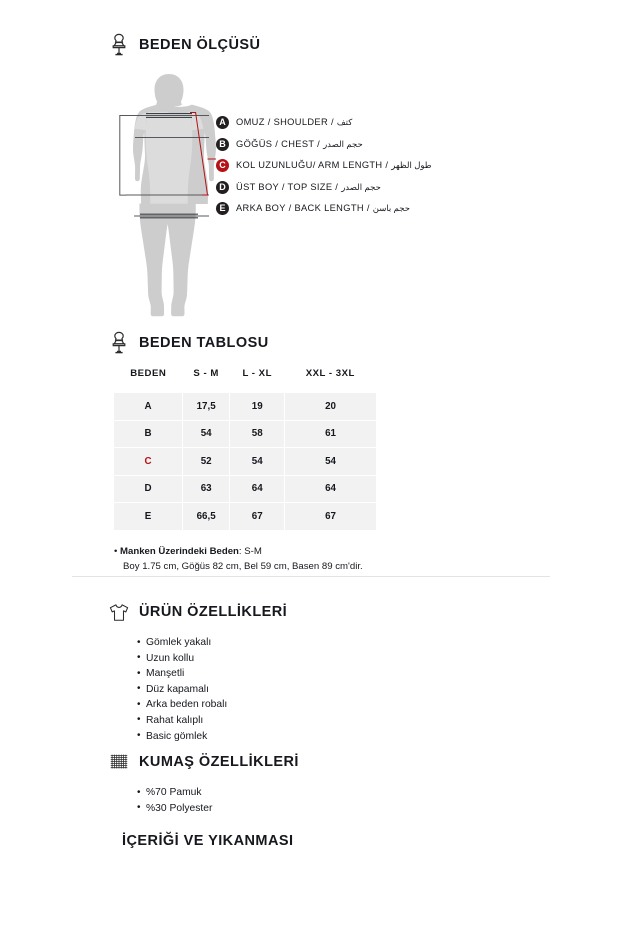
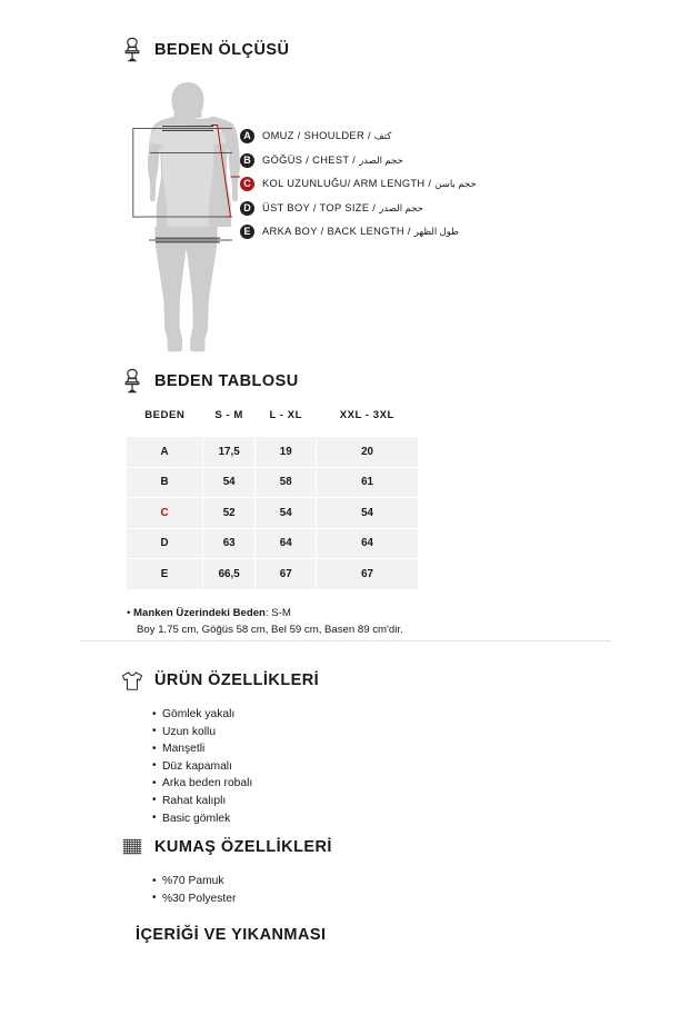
  BEDEN ÖLÇÜSÜ
  A
  OMUZ / SHOULDER / كتف
  B
  GÖĞÜS / CHEST / حجم الصدر
  C
- KOL UZUNLUĞU/ ARM LENGTH / طول الظهر
+ KOL UZUNLUĞU/ ARM LENGTH / حجم باسن
  D
  ÜST BOY / TOP SIZE / حجم الصدر
  E
- ARKA BOY / BACK LENGTH / حجم باسن
+ ARKA BOY / BACK LENGTH / طول الظهر
  BEDEN TABLOSU
  BEDEN	S - M	L - XL	XXL - 3XL
  A	17,5	19	20
  B	54	58	61
  C	52	54	54
  D	63	64	64
  E	66,5	67	67
  • Manken Üzerindeki Beden: S-M
- Boy 1.75 cm, Göğüs 82 cm, Bel 59 cm, Basen 89 cm'dir.
+ Boy 1.75 cm, Göğüs 58 cm, Bel 59 cm, Basen 89 cm'dir.
  ÜRÜN ÖZELLİKLERİ
  Gömlek yakalı
  Uzun kollu
  Manşetli
  Düz kapamalı
  Arka beden robalı
  Rahat kalıplı
  Basic gömlek
  KUMAŞ ÖZELLİKLERİ
  %70 Pamuk
  %30 Polyester
  İÇERİĞİ VE YIKANMASI
